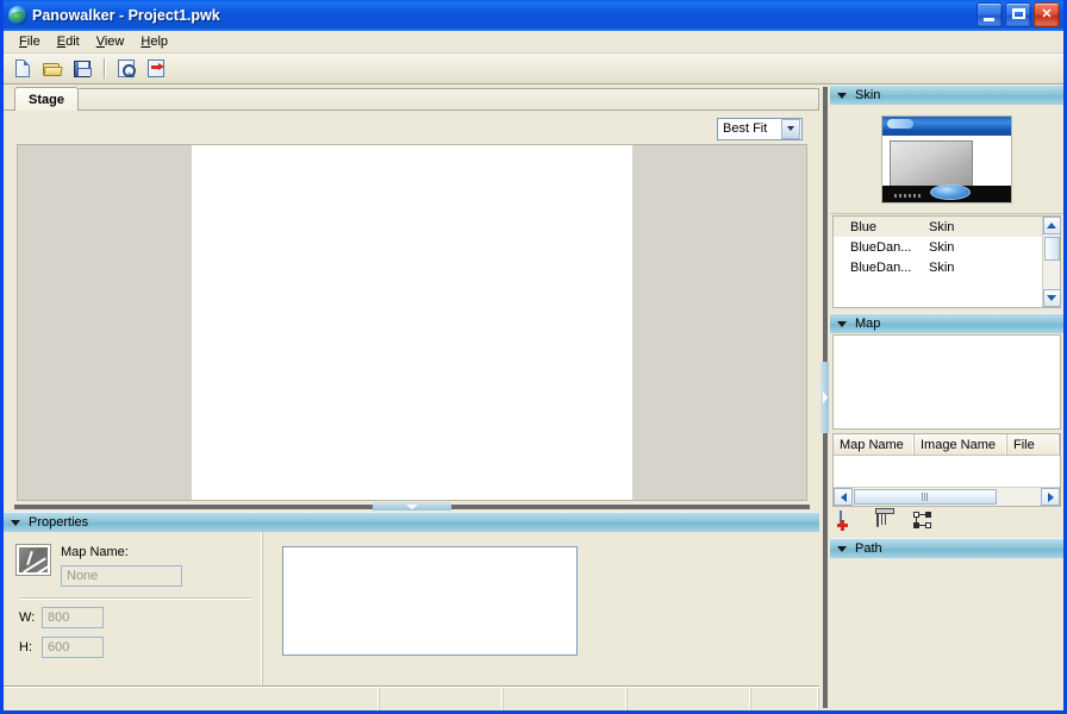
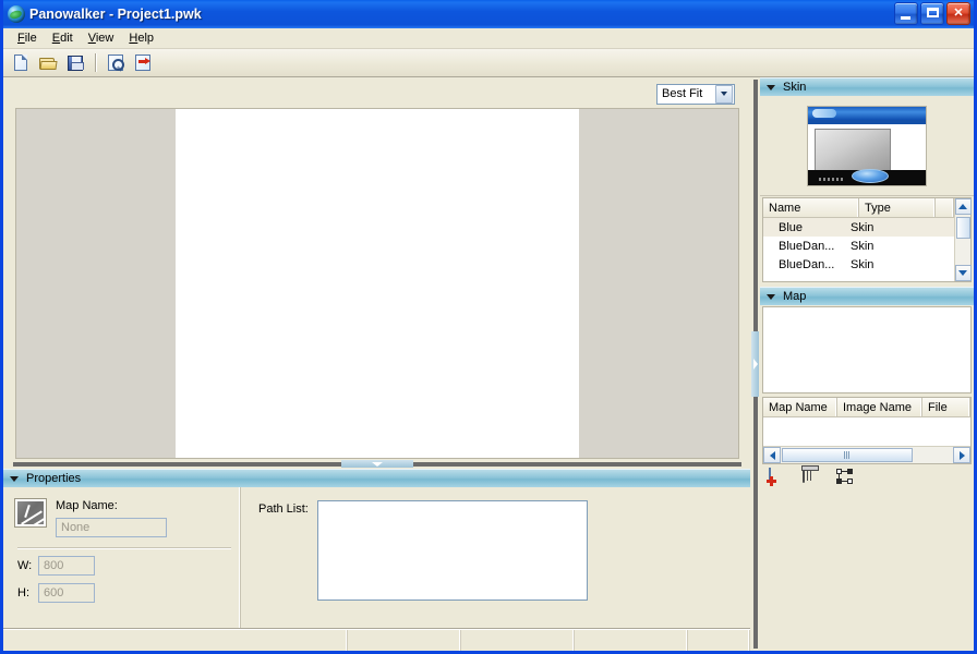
  Panowalker - Project1.pwk
  ✕
  File
  Edit
  View
  Help
- Stage
  Best Fit
  Properties
  Map Name:
  None
  W:
  800
  H:
  600
+ Path List:
  Skin
+ Name
+ Type
  Blue
  Skin
  BlueDan...
  Skin
  BlueDan...
  Skin
  Map
  Map Name
  Image Name
  File
- Path
